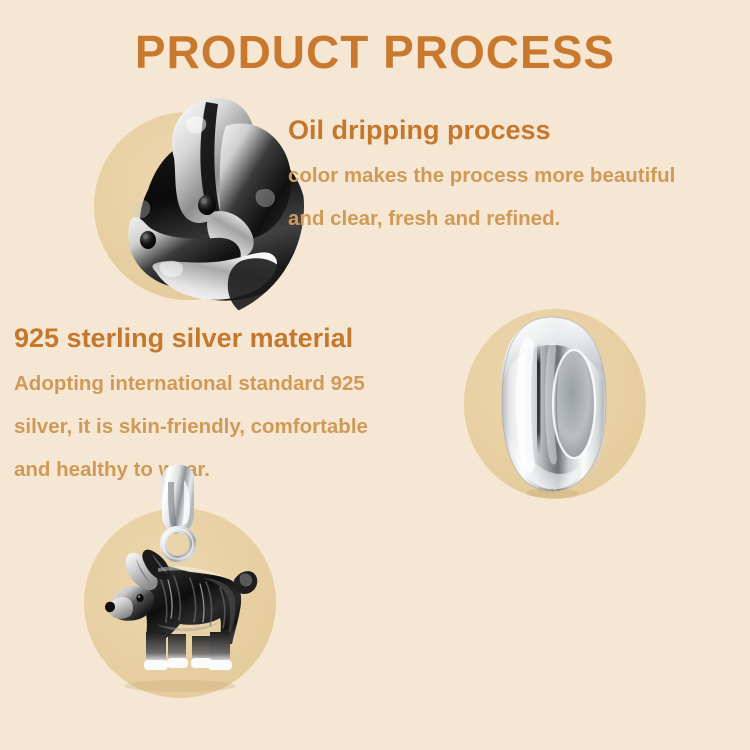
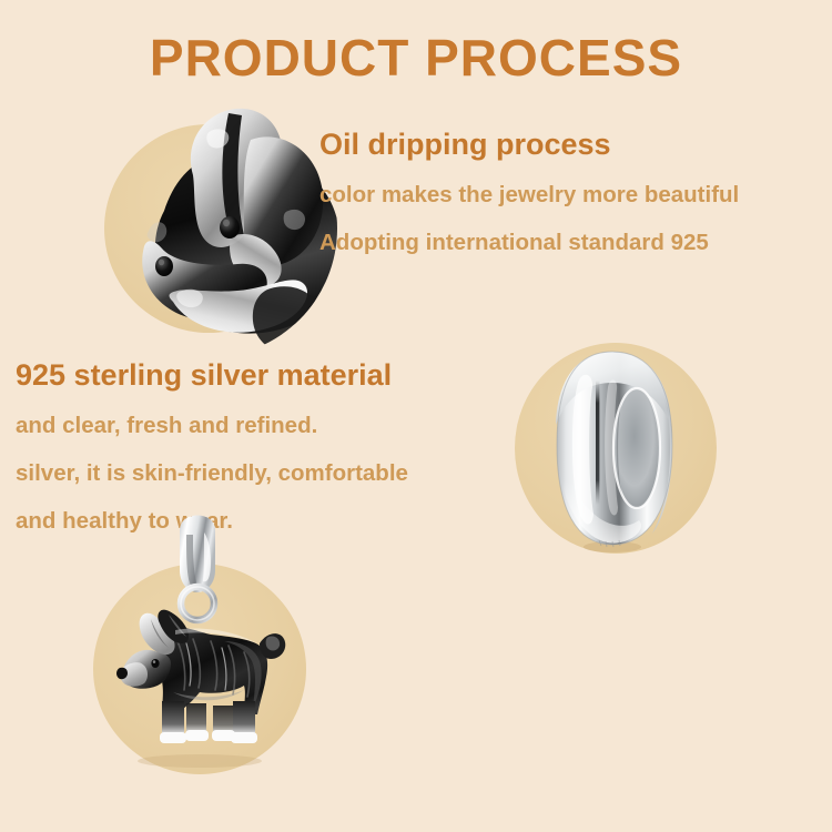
  PRODUCT PROCESS
  Oil dripping process
- color makes the process more beautiful
+ color makes the jewelry more beautiful
- and clear, fresh and refined.
+ Adopting international standard 925
  925 sterling silver material
- Adopting international standard 925
+ and clear, fresh and refined.
  silver, it is skin-friendly, comfortable
  and healthy toar.
